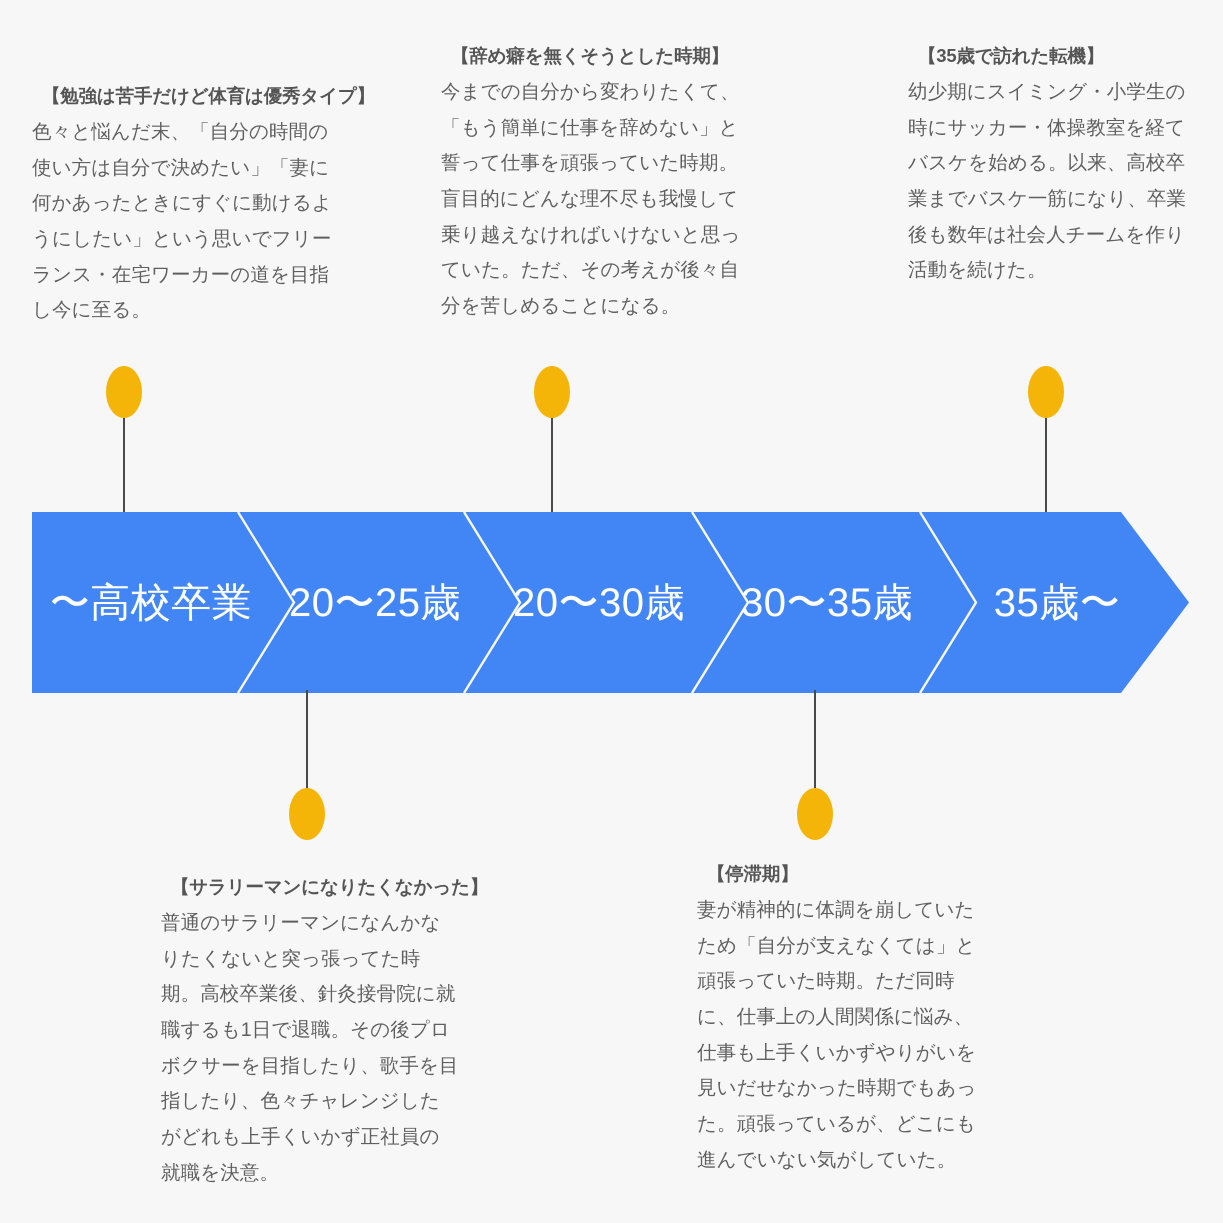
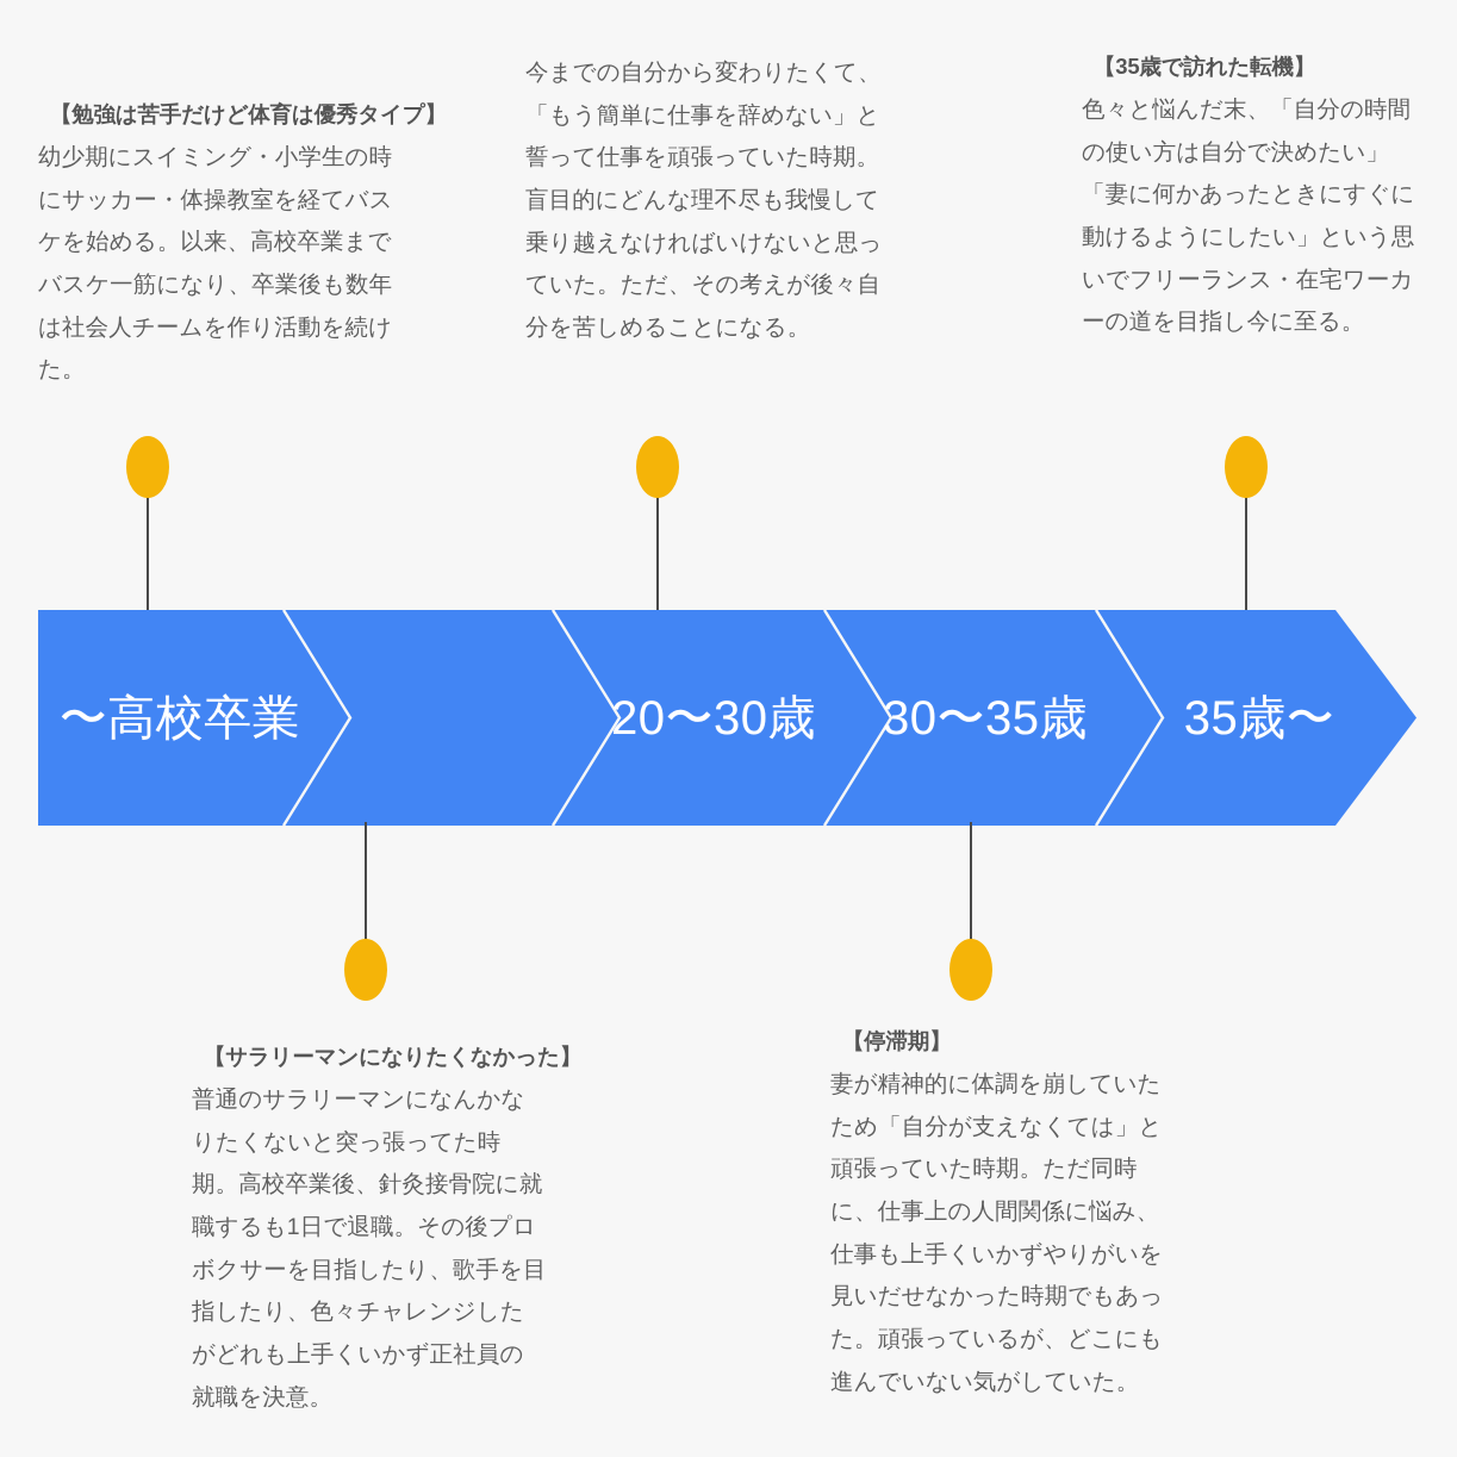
  【勉強は苦手だけど体育は優秀タイプ】
- 色々と悩んだ末、「自分の時間の使い方は自分で決めたい」「妻に何かあったときにすぐに動けるようにしたい」という思いでフリーランス・在宅ワーカーの道を目指し今に至る。
+ 幼少期にスイミング・小学生の時にサッカー・体操教室を経てバスケを始める。以来、高校卒業までバスケ一筋になり、卒業後も数年は社会人チームを作り活動を続けた。
- 【辞め癖を無くそうとした時期】
  今までの自分から変わりたくて、「もう簡単に仕事を辞めない」と誓って仕事を頑張っていた時期。盲目的にどんな理不尽も我慢して乗り越えなければいけないと思っていた。ただ、その考えが後々自分を苦しめることになる。
  【35歳で訪れた転機】
- 幼少期にスイミング・小学生の時にサッカー・体操教室を経てバスケを始める。以来、高校卒業までバスケ一筋になり、卒業後も数年は社会人チームを作り活動を続けた。
+ 色々と悩んだ末、「自分の時間の使い方は自分で決めたい」「妻に何かあったときにすぐに動けるようにしたい」という思いでフリーランス・在宅ワーカーの道を目指し今に至る。
  〜高校卒業
- 20〜25歳
  20〜30歳
  30〜35歳
  35歳〜
  【サラリーマンになりたくなかった】
  普通のサラリーマンになんかなりたくないと突っ張ってた時期。高校卒業後、針灸接骨院に就職するも1日で退職。その後プロボクサーを目指したり、歌手を目指したり、色々チャレンジしたがどれも上手くいかず正社員の就職を決意。
  【停滞期】
  妻が精神的に体調を崩していたため「自分が支えなくては」と頑張っていた時期。ただ同時に、仕事上の人間関係に悩み、仕事も上手くいかずやりがいを見いだせなかった時期でもあった。頑張っているが、どこにも進んでいない気がしていた。
